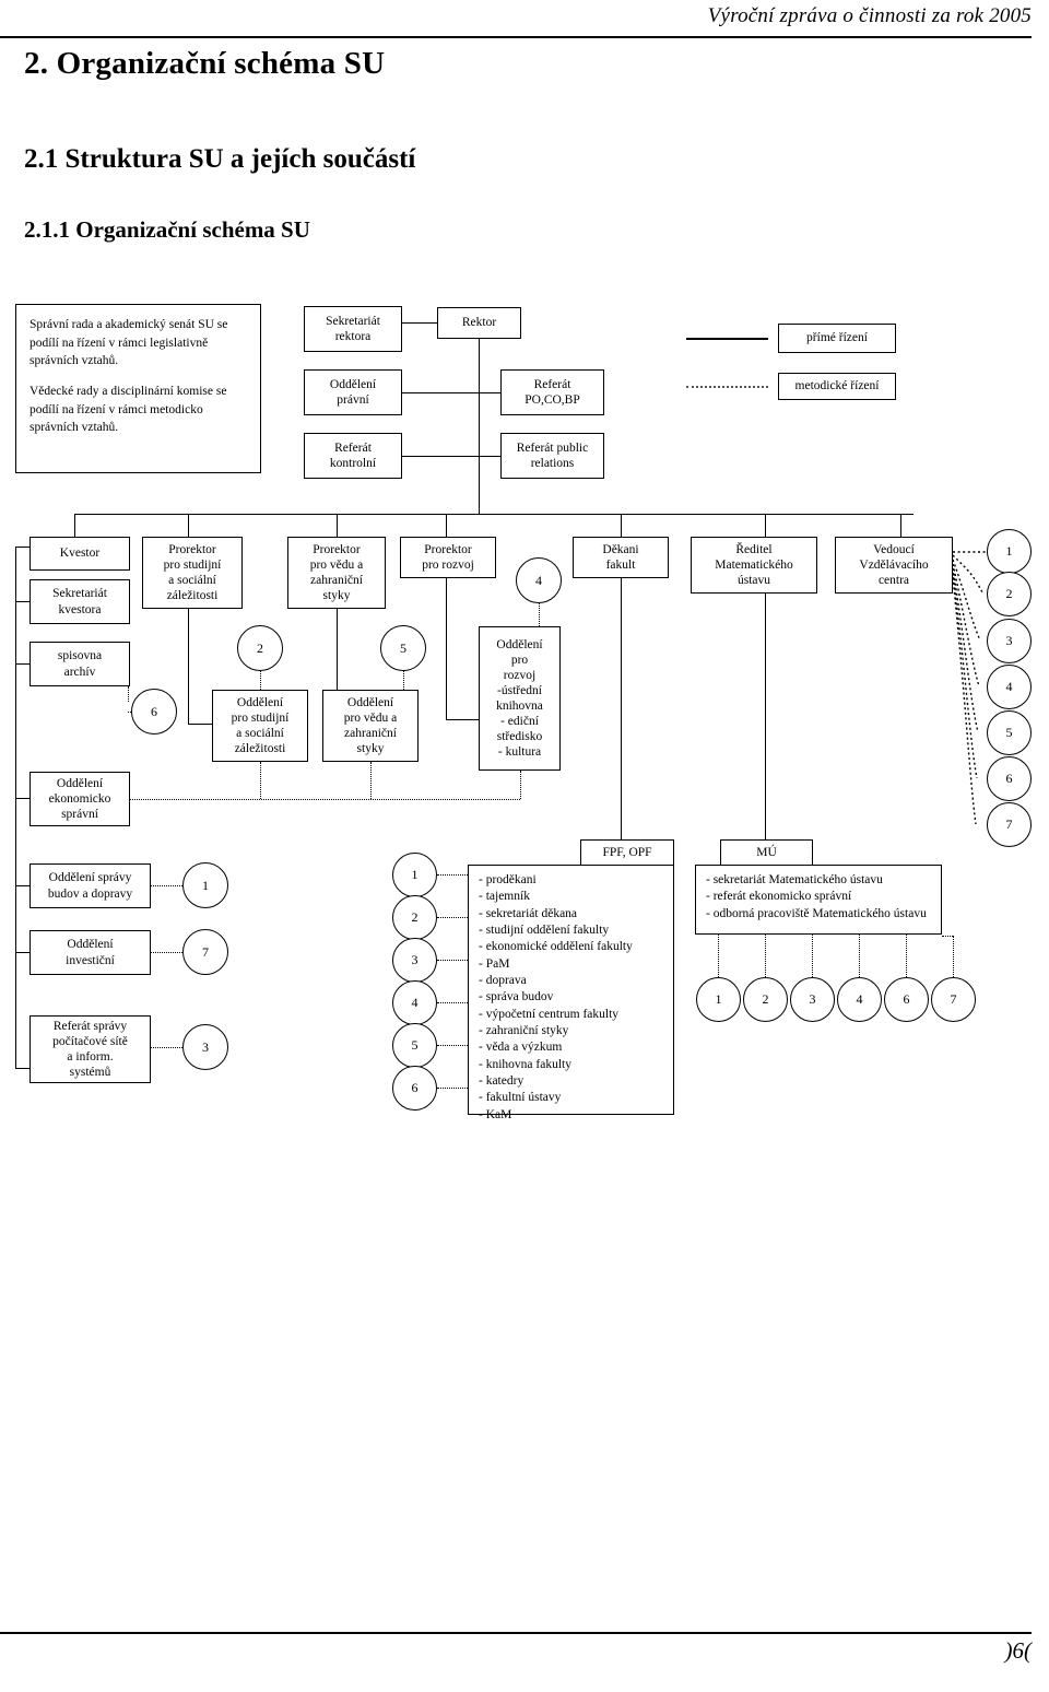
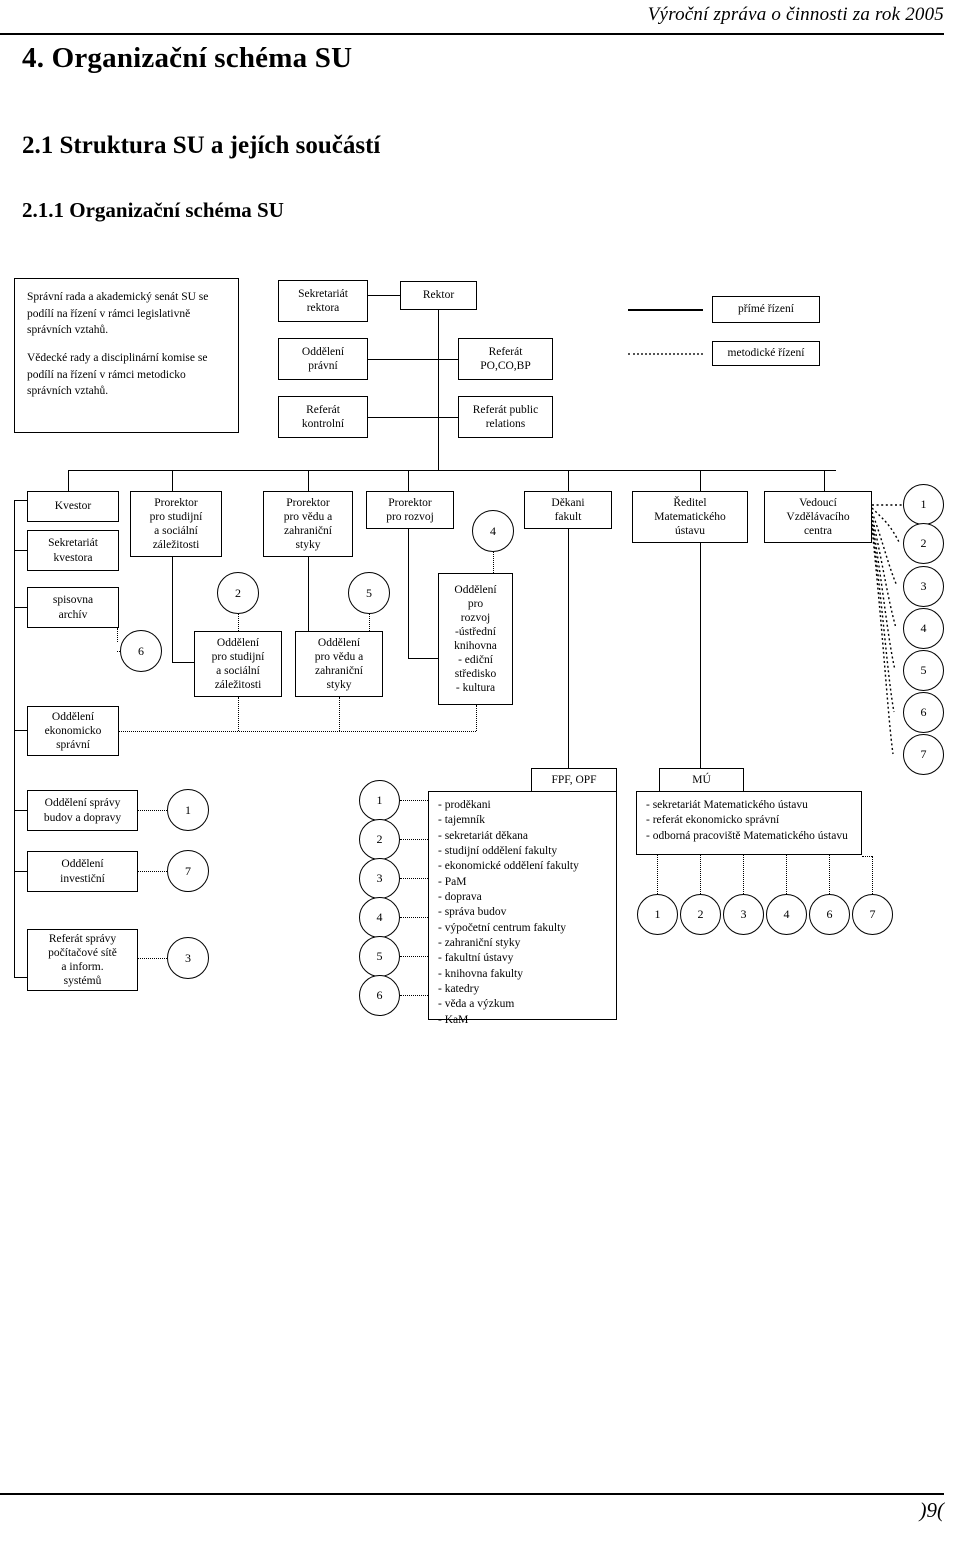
  Výroční zpráva o činnosti za rok 2005
- )6(
+ )9(
- 2. Organizační schéma SU
+ 4. Organizační schéma SU
  2.1 Struktura SU a jejích součástí
  2.1.1 Organizační schéma SU
  Správní rada a akademický senát SU se podílí na řízení v rámci legislativně správních vztahů.
  Vědecké rady a disciplinární komise se podílí na řízení v rámci metodicko správních vztahů.
  přímé řízení
  metodické řízení
  Rektor
  Sekretariát
  rektora
  Oddělení
  právní
  Referát
  kontrolní
  Referát
  PO,CO,BP
  Referát public
  relations
  Kvestor
  Prorektor
  pro studijní
  a sociální
  záležitosti
  Prorektor
  pro vědu a
  zahraniční
  styky
  Prorektor
  pro rozvoj
  Děkani
  fakult
  Ředitel
  Matematického
  ústavu
  Vedoucí
  Vzdělávacího
  centra
  Sekretariát
  kvestora
  spisovna
  archív
  Oddělení
  ekonomicko
  správní
  Oddělení správy
  budov a dopravy
  Oddělení
  investiční
  Referát správy
  počítačové sítě
  a inform.
  systémů
  Oddělení
  pro studijní
  a sociální
  záležitosti
  Oddělení
  pro vědu a
  zahraniční
  styky
  Oddělení
  pro
  rozvoj
  -ústřední
  knihovna
  - ediční
  středisko
  - kultura
  2
  5
  4
  6
  1
  7
  3
  FPF, OPF
  - proděkani
  - tajemník
  - sekretariát děkana
  - studijní oddělení fakulty
  - ekonomické oddělení fakulty
  - PaM
  - doprava
  - správa budov
  - výpočetní centrum fakulty
  - zahraniční styky
- - věda a výzkum
+ - fakultní ústavy
  - knihovna fakulty
  - katedry
- - fakultní ústavy
+ - věda a výzkum
  - KaM
  1
  2
  3
  4
  5
  6
  MÚ
  - sekretariát Matematického ústavu
  - referát ekonomicko správní
  - odborná pracoviště Matematického ústavu
  1
  2
  3
  4
  6
  7
  1
  2
  3
  4
  5
  6
  7
